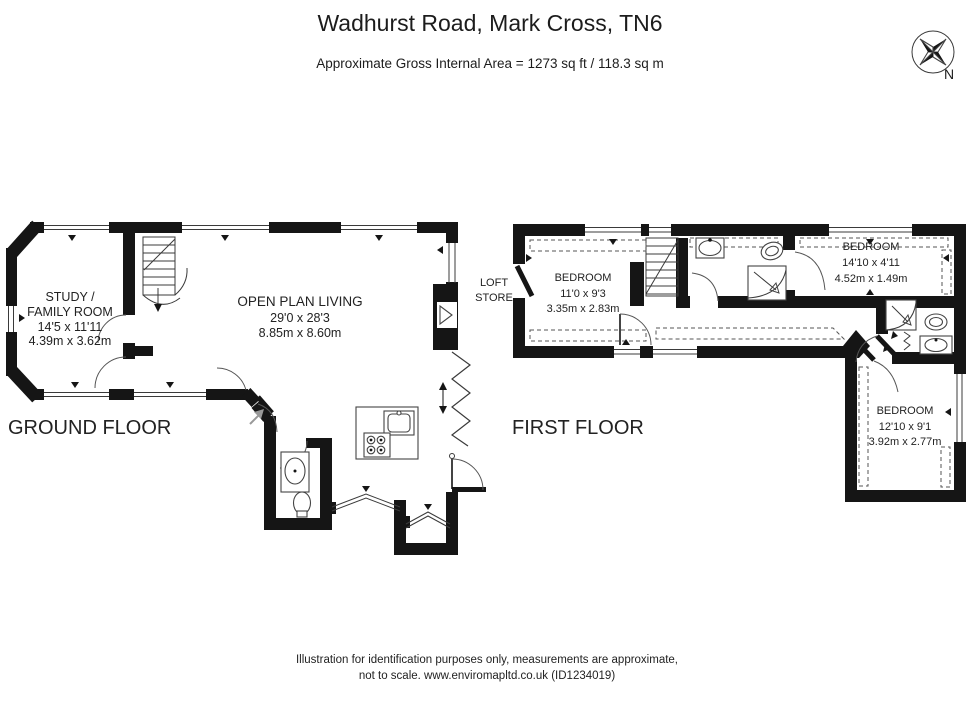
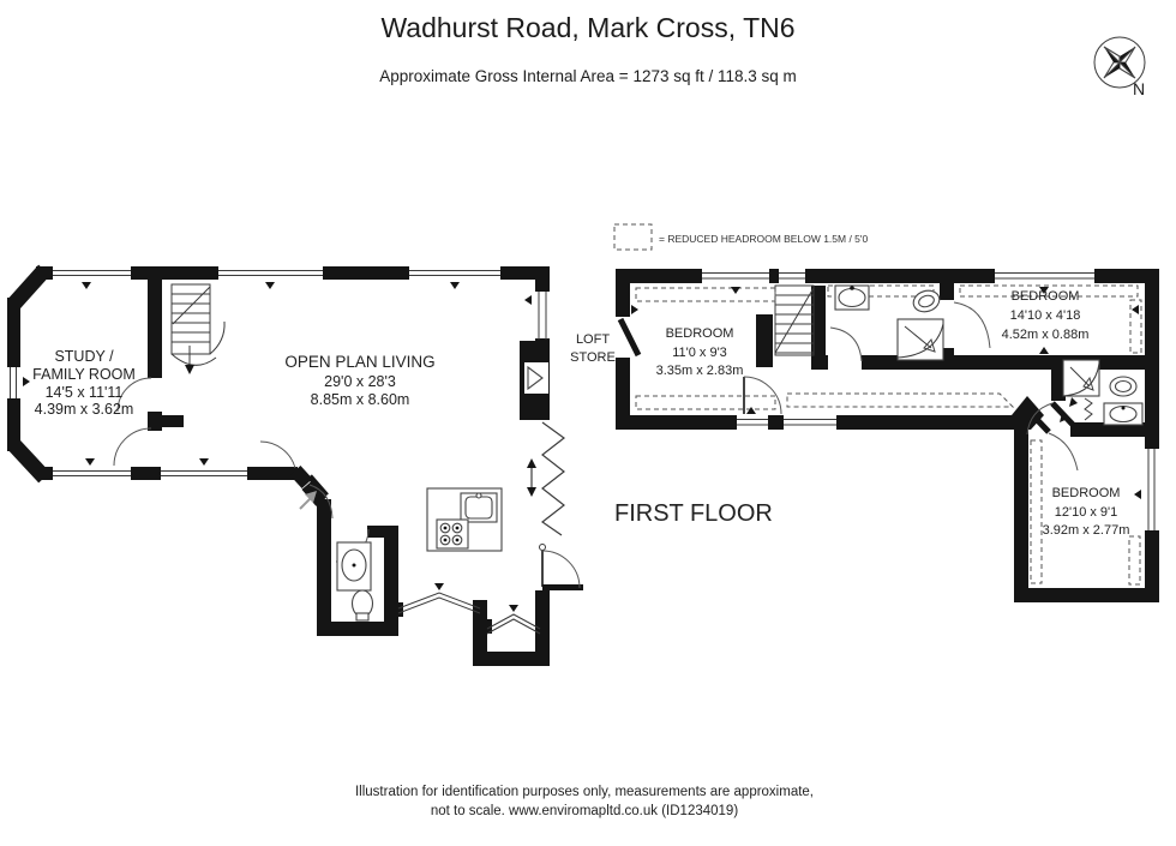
  Wadhurst Road, Mark Cross, TN6
  Approximate Gross Internal Area = 1273 sq ft / 118.3 sq m
  N
+ = REDUCED HEADROOM BELOW 1.5M / 5'0
  STUDY /
  FAMILY ROOM
  14'5 x 11'11
  4.39m x 3.62m
  OPEN PLAN LIVING
  29'0 x 28'3
  8.85m x 8.60m
- GROUND FLOOR
  LOFT
  STORE
  BEDROOM
  11'0 x 9'3
  3.35m x 2.83m
  BEDROOM
- 14'10 x 4'11
+ 14'10 x 4'18
- 4.52m x 1.49m
+ 4.52m x 0.88m
  BEDROOM
  12'10 x 9'1
  3.92m x 2.77m
  FIRST FLOOR
  Illustration for identification purposes only, measurements are approximate,
  not to scale. www.enviromapltd.co.uk (ID1234019)
